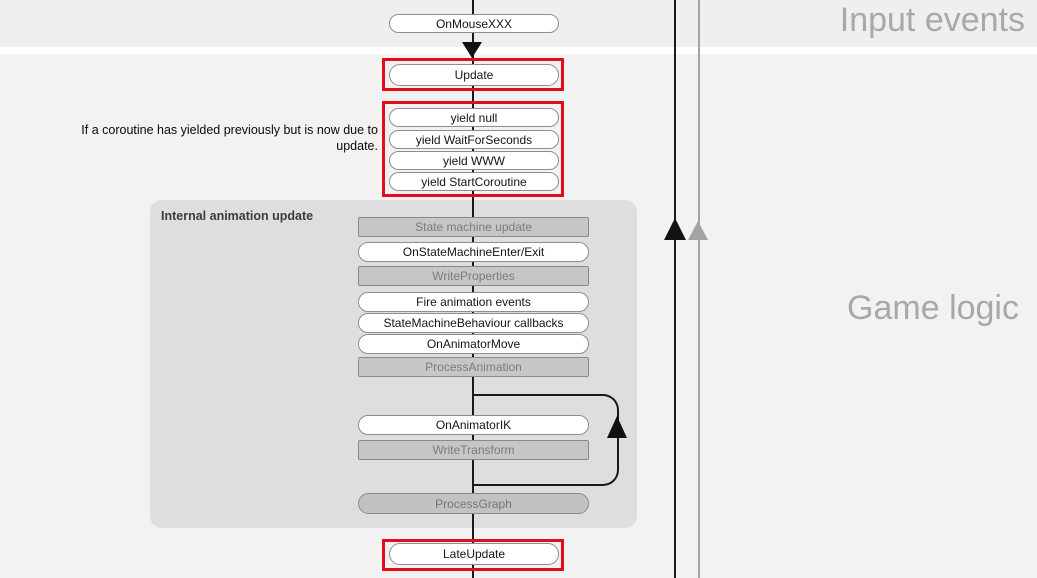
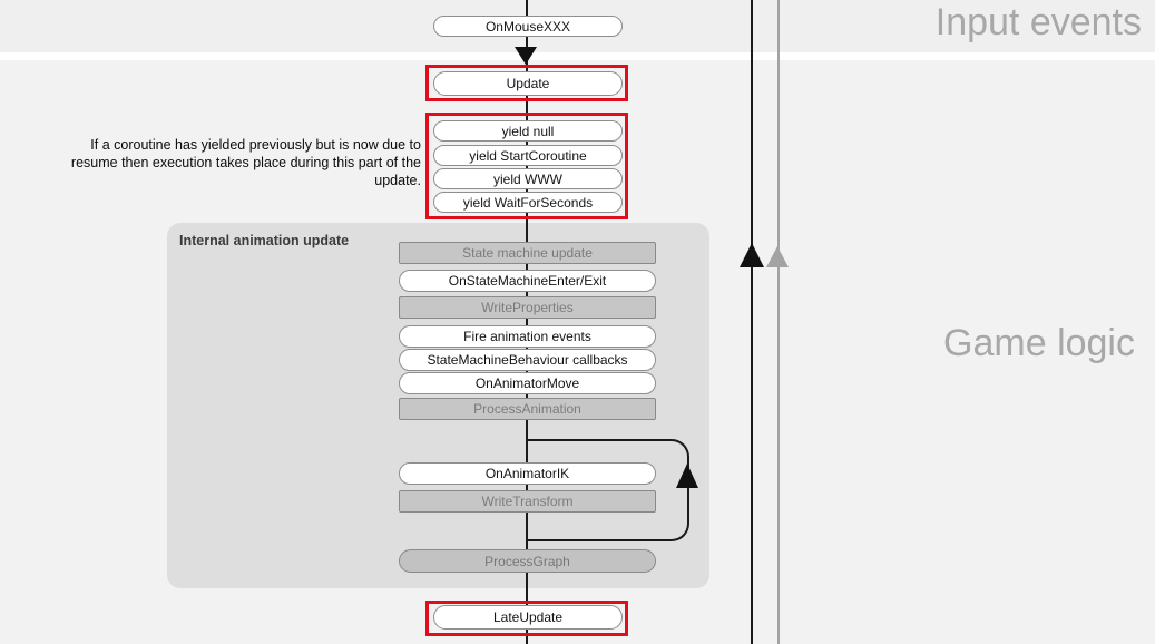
  Input events
  Game logic
  Internal animation update
  OnMouseXXX
  Update
  If a coroutine has yielded previously but is now due to
+ resume then execution takes place during this part of the
  update.
  yield null
- yield WaitForSeconds
+ yield StartCoroutine
  yield WWW
- yield StartCoroutine
+ yield WaitForSeconds
  State machine update
  OnStateMachineEnter/Exit
  WriteProperties
  Fire animation events
  StateMachineBehaviour callbacks
  OnAnimatorMove
  ProcessAnimation
  OnAnimatorIK
  WriteTransform
  ProcessGraph
  LateUpdate
